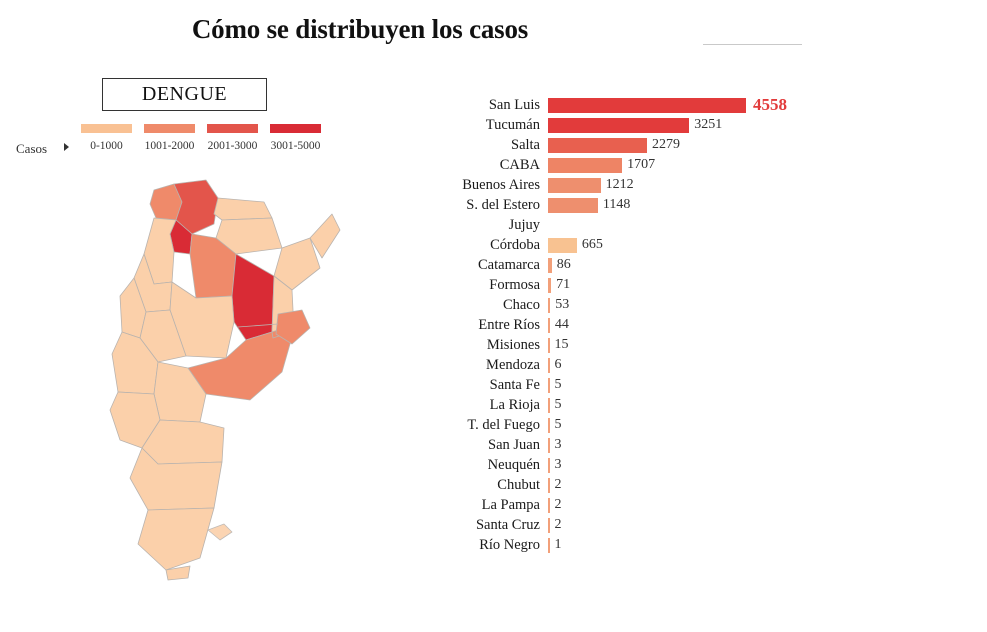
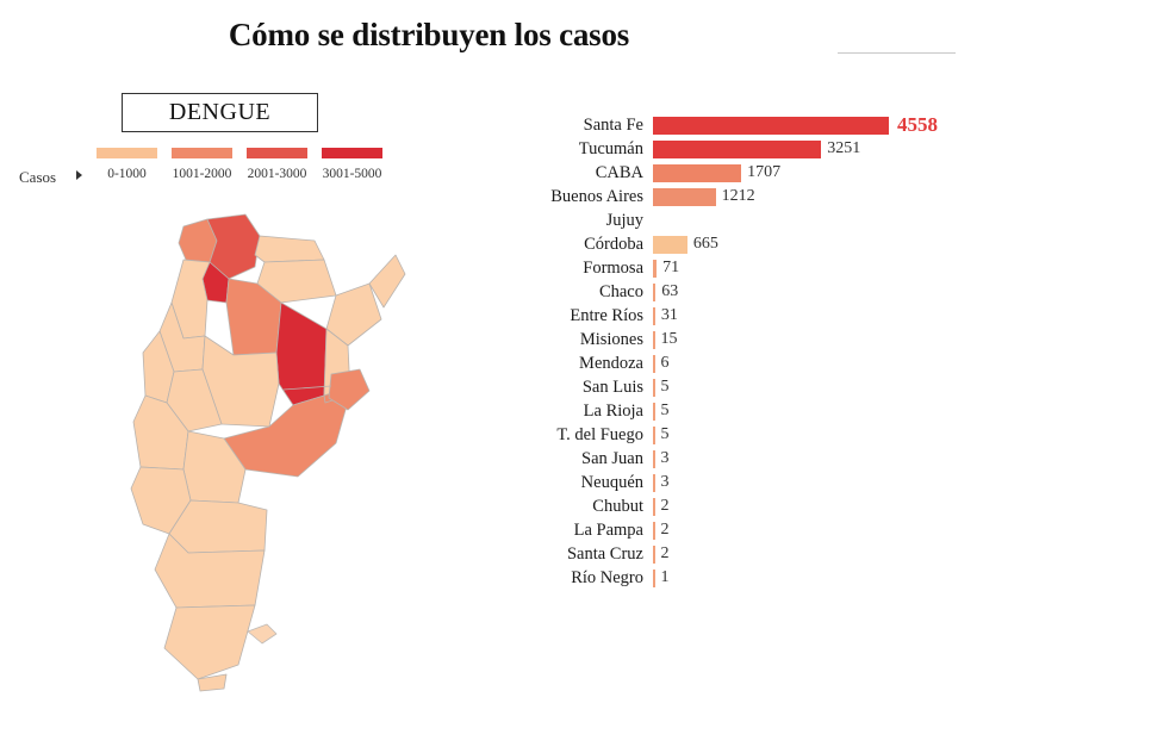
  Cómo se distribuyen los casos
  DENGUE
  Casos
  0-1000
  1001-2000
  2001-3000
  3001-5000
- San Luis
+ Santa Fe
  4558
  Tucumán
  3251
- Salta
- 2279
  CABA
  1707
  Buenos Aires
  1212
- S. del Estero
- 1148
  Jujuy
  Córdoba
  665
- Catamarca
- 86
  Formosa
  71
  Chaco
- 53
+ 63
  Entre Ríos
- 44
+ 31
  Misiones
  15
  Mendoza
  6
- Santa Fe
+ San Luis
  5
  La Rioja
  5
  T. del Fuego
  5
  San Juan
  3
  Neuquén
  3
  Chubut
  2
  La Pampa
  2
  Santa Cruz
  2
  Río Negro
  1
